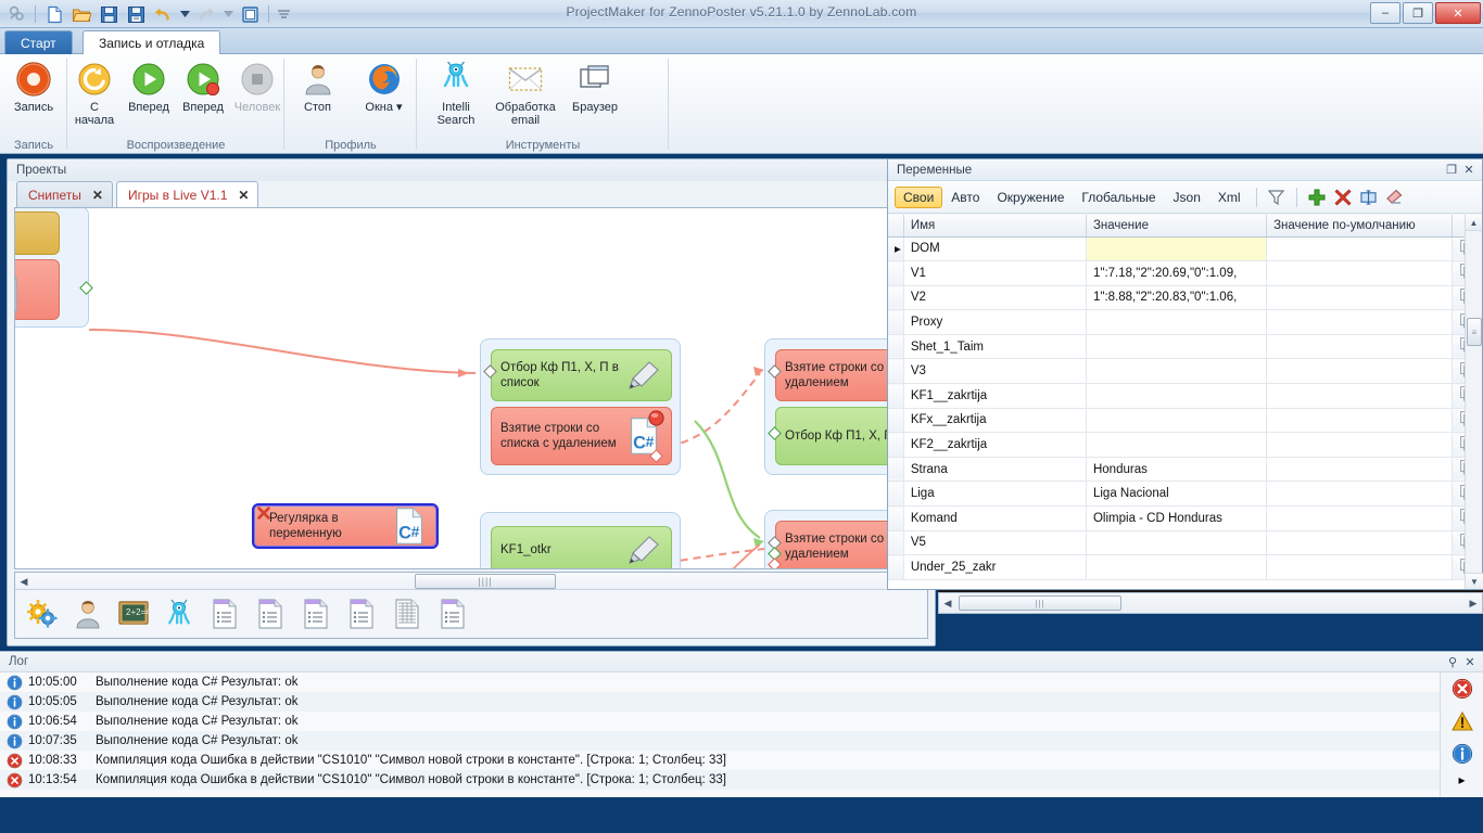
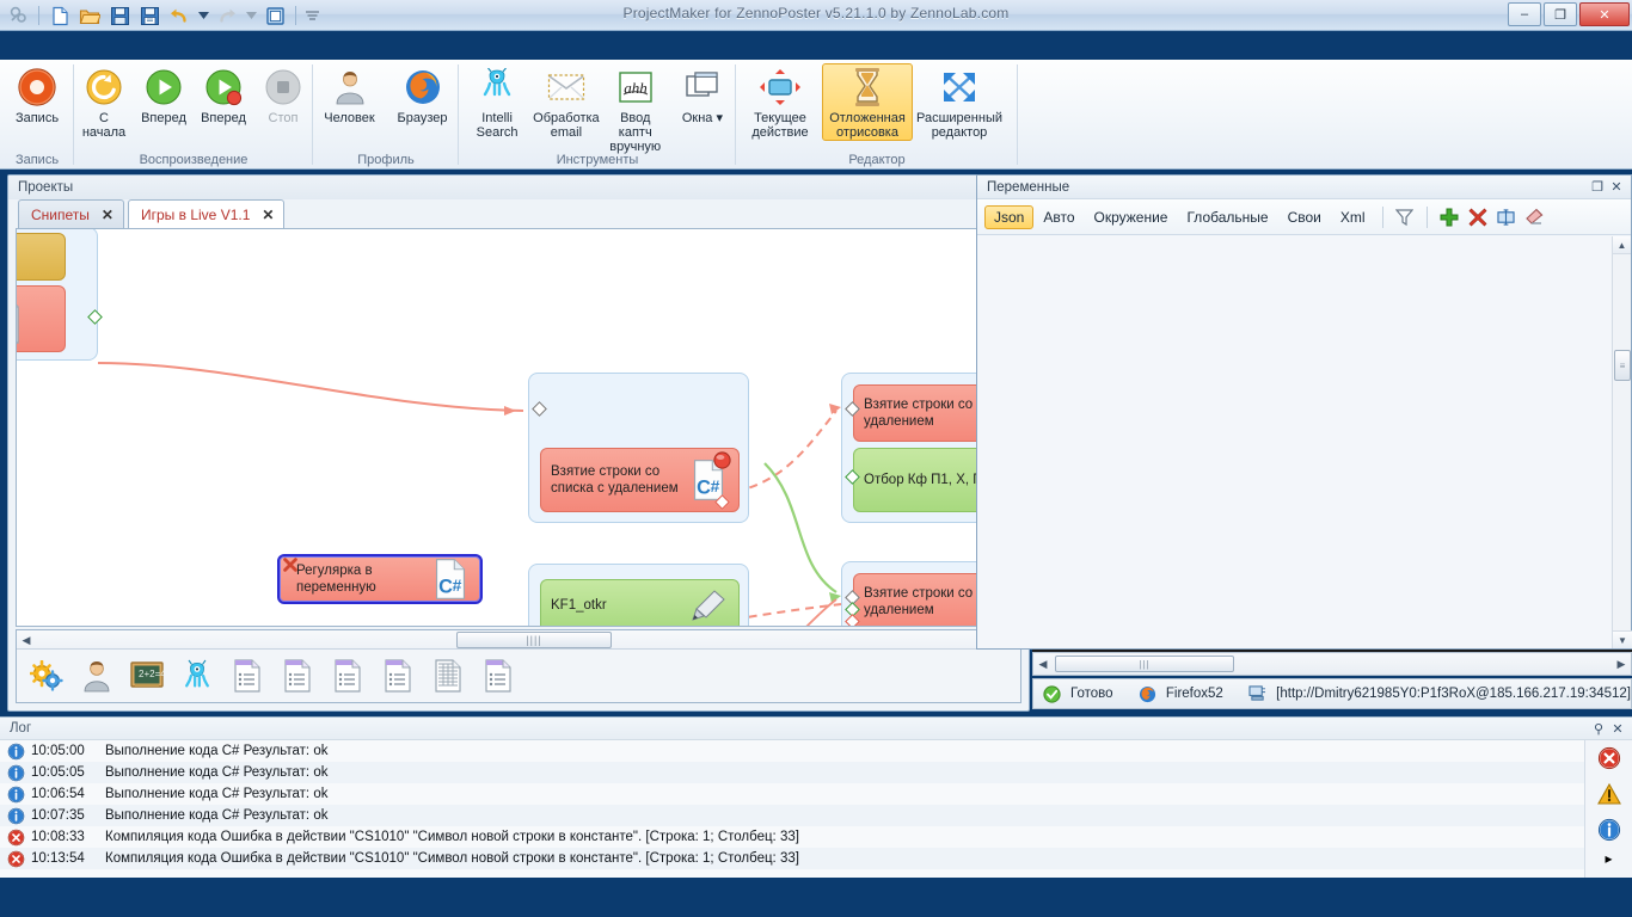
  ProjectMaker for ZennoPoster v5.21.1.0 by ZennoLab.com
  –
  ❐
  ✕
- Старт
- Запись и отладка
  Запись
  Запись
  С начала
  Вперед
  Вперед
- Человек
+ Стоп
  Воспроизведение
- Стоп
+ Человек
- Окна ▾
+ Браузер
  Профиль
  Intelli Search
  Обработка email
+ ahh
+ Ввод каптч вручную
- Браузер
+ Окна ▾
  Инструменты
+ Текущее действие
+ Отложенная отрисовка
+ Расширенный редактор
+ Редактор
  Проекты
  Снипеты
  ✕
  Игры в Live V1.1
  ✕
- Отбор Кф П1, Х, П в список
  Взятие строки со списка с удалением
  C
  #
  KF1_otkr
  Взятие строки со удалением
  Взятие строки со удалением
  Регулярка в переменную
  C
  #
  ◀
  ||||
  2+2=4
  ◀
  |||
  ▶
+ Готово
+ Firefox52
+ [http://Dmitry621985Y0:P1f3RoX@185.166.217.19:34512]
  Переменные
  ❐
  ✕
- Свои
+ Json
  Авто
  Окружение
  Глобальные
- Json
+ Свои
  Xml
- 	Имя	Значение	Значение по-умолчанию
- ▸	DOM
- 	V1	1":7.18,"2":20.69,"0":1.09,
- 	V2	1":8.88,"2":20.83,"0":1.06,
- 	Proxy
- 	Shet_1_Taim
- 	V3
- 	KF1__zakrtija
- 	KFx__zakrtija
- 	KF2__zakrtija
- 	Strana	Honduras
- 	Liga	Liga Nacional
- 	Komand	Olimpia - CD Honduras
- 	V5
- 	Under_25_zakr
  ▲
  ≡
  ▼
  Лог
  ⚲
  ✕
  10:05:00
  Выполнение кода C# Результат: ok
  10:05:05
  Выполнение кода C# Результат: ok
  10:06:54
  Выполнение кода C# Результат: ok
  10:07:35
  Выполнение кода C# Результат: ok
  10:08:33
  Компиляция кода Ошибка в действии "CS1010" "Символ новой строки в константе". [Строка: 1; Столбец: 33]
  10:13:54
  Компиляция кода Ошибка в действии "CS1010" "Символ новой строки в константе". [Строка: 1; Столбец: 33]
  ▸
